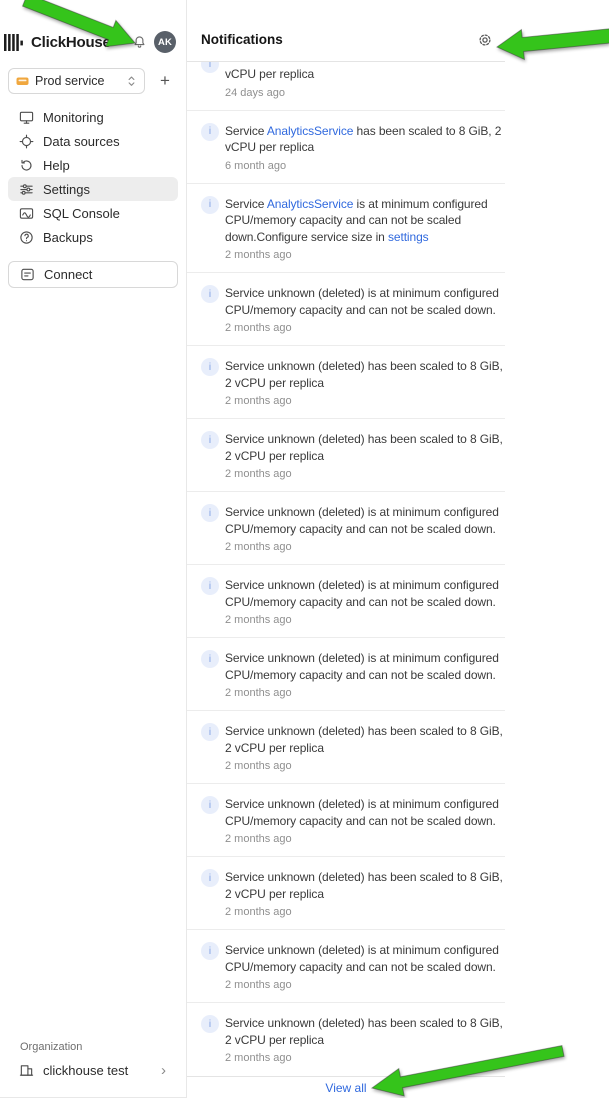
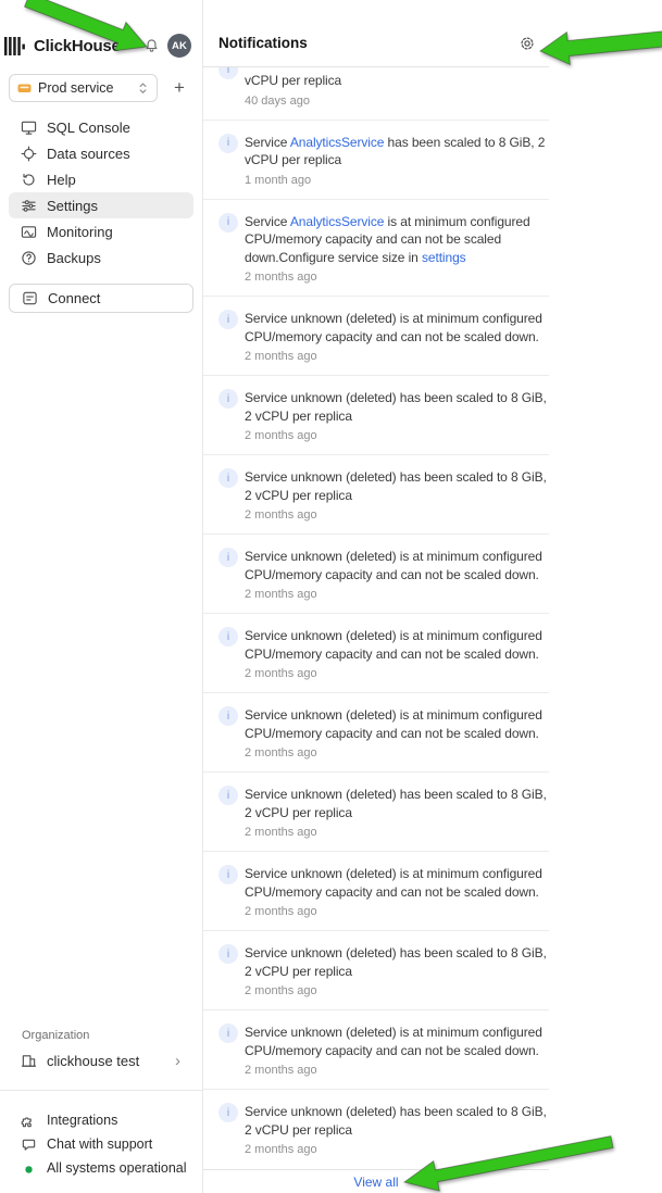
  ClickHouse
  AK
  Prod service
  +
- Monitoring
+ SQL Console
  Data sources
  Help
  Settings
- SQL Console
+ Monitoring
  Backups
  Connect
  Organization
  clickhouse test
  ›
+ Integrations
+ Chat with support
+ All systems operational
  Notifications
  i
  vCPU per replica
- 24 days ago
+ 40 days ago
  i
  Service AnalyticsService has been scaled to 8 GiB, 2
  vCPU per replica
- 6 month ago
+ 1 month ago
  i
  Service AnalyticsService is at minimum configured
  CPU/memory capacity and can not be scaled
  down.Configure service size in settings
  2 months ago
  i
  Service unknown (deleted) is at minimum configured
  CPU/memory capacity and can not be scaled down.
  2 months ago
  i
  Service unknown (deleted) has been scaled to 8 GiB,
  2 vCPU per replica
  2 months ago
  i
  Service unknown (deleted) has been scaled to 8 GiB,
  2 vCPU per replica
  2 months ago
  i
  Service unknown (deleted) is at minimum configured
  CPU/memory capacity and can not be scaled down.
  2 months ago
  i
  Service unknown (deleted) is at minimum configured
  CPU/memory capacity and can not be scaled down.
  2 months ago
  i
  Service unknown (deleted) is at minimum configured
  CPU/memory capacity and can not be scaled down.
  2 months ago
  i
  Service unknown (deleted) has been scaled to 8 GiB,
  2 vCPU per replica
  2 months ago
  i
  Service unknown (deleted) is at minimum configured
  CPU/memory capacity and can not be scaled down.
  2 months ago
  i
  Service unknown (deleted) has been scaled to 8 GiB,
  2 vCPU per replica
  2 months ago
  i
  Service unknown (deleted) is at minimum configured
  CPU/memory capacity and can not be scaled down.
  2 months ago
  i
  Service unknown (deleted) has been scaled to 8 GiB,
  2 vCPU per replica
  2 months ago
  View all
